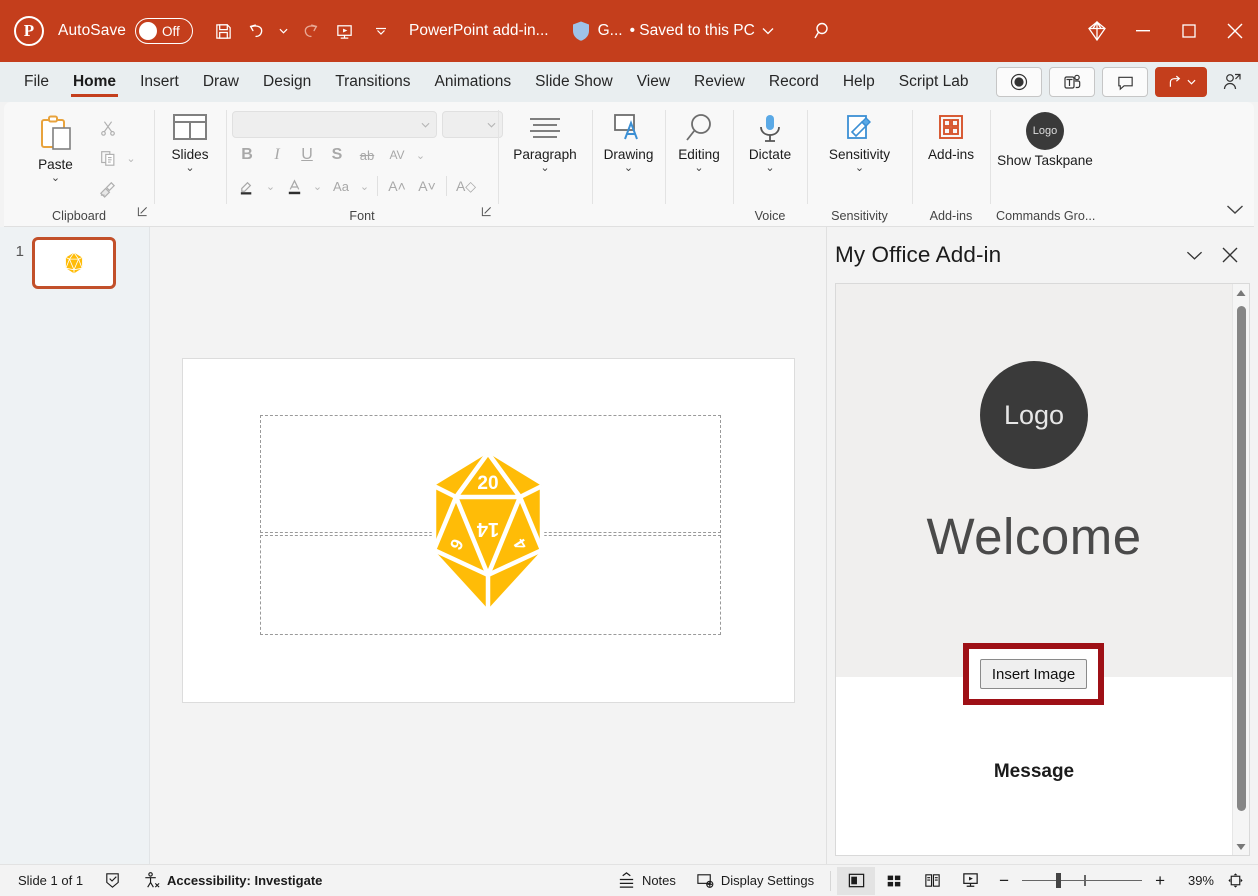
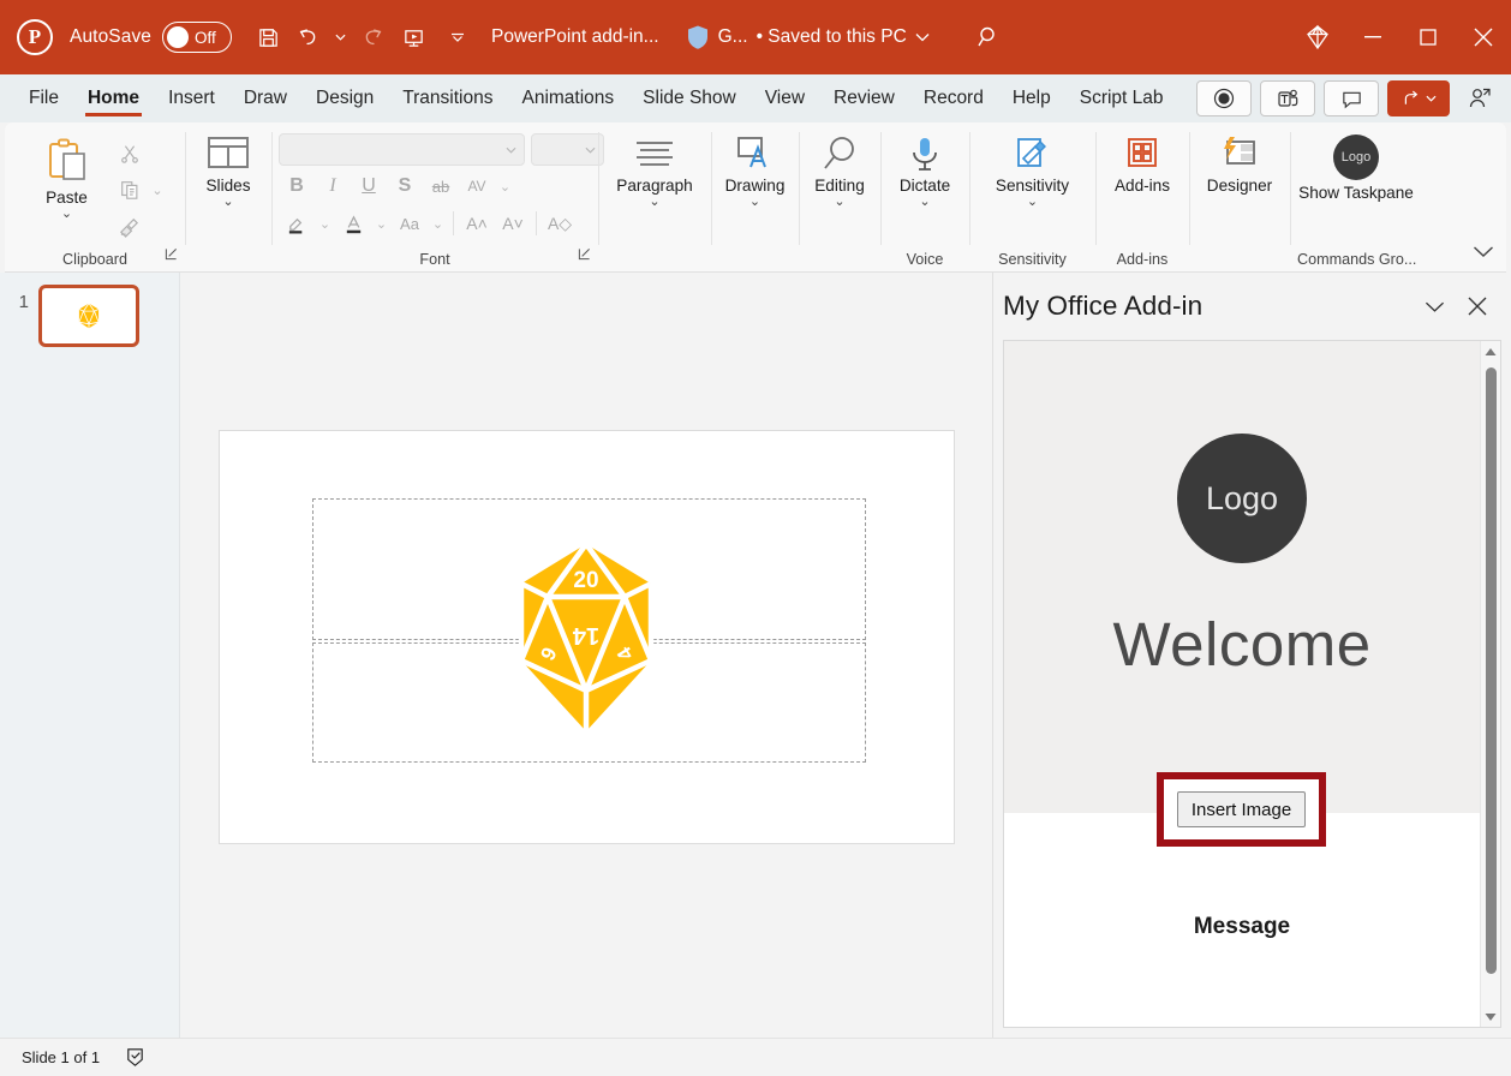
  P
  AutoSave
  Off
  PowerPoint add-in...
  G...
  • Saved to this PC
  File
  Home
  Insert
  Draw
  Design
  Transitions
  Animations
  Slide Show
  View
  Review
  Record
  Help
  Script Lab
  Paste
  ⌄
  ⌄
  Clipboard
  Slides
  ⌄
  B
  I
  U
  S
  ab
  AV
  ⌄
  ⌄
  ⌄
  Aa
  ⌄
  A˄
  A˅
  A◇
  Font
  Paragraph
  ⌄
  Drawing
  ⌄
  Editing
  ⌄
  Dictate
  ⌄
  Voice
  Sensitivity
  ⌄
  Sensitivity
  Add-ins
  Add-ins
+ Designer
  Logo
  Show Taskpane
  Commands Gro...
  1
  20
  My Office Add-in
  Logo
  Welcome
  Insert Image
  Message
  Slide 1 of 1
- Accessibility: Investigate
- Notes
- Display Settings
- −
- +
- 39%
